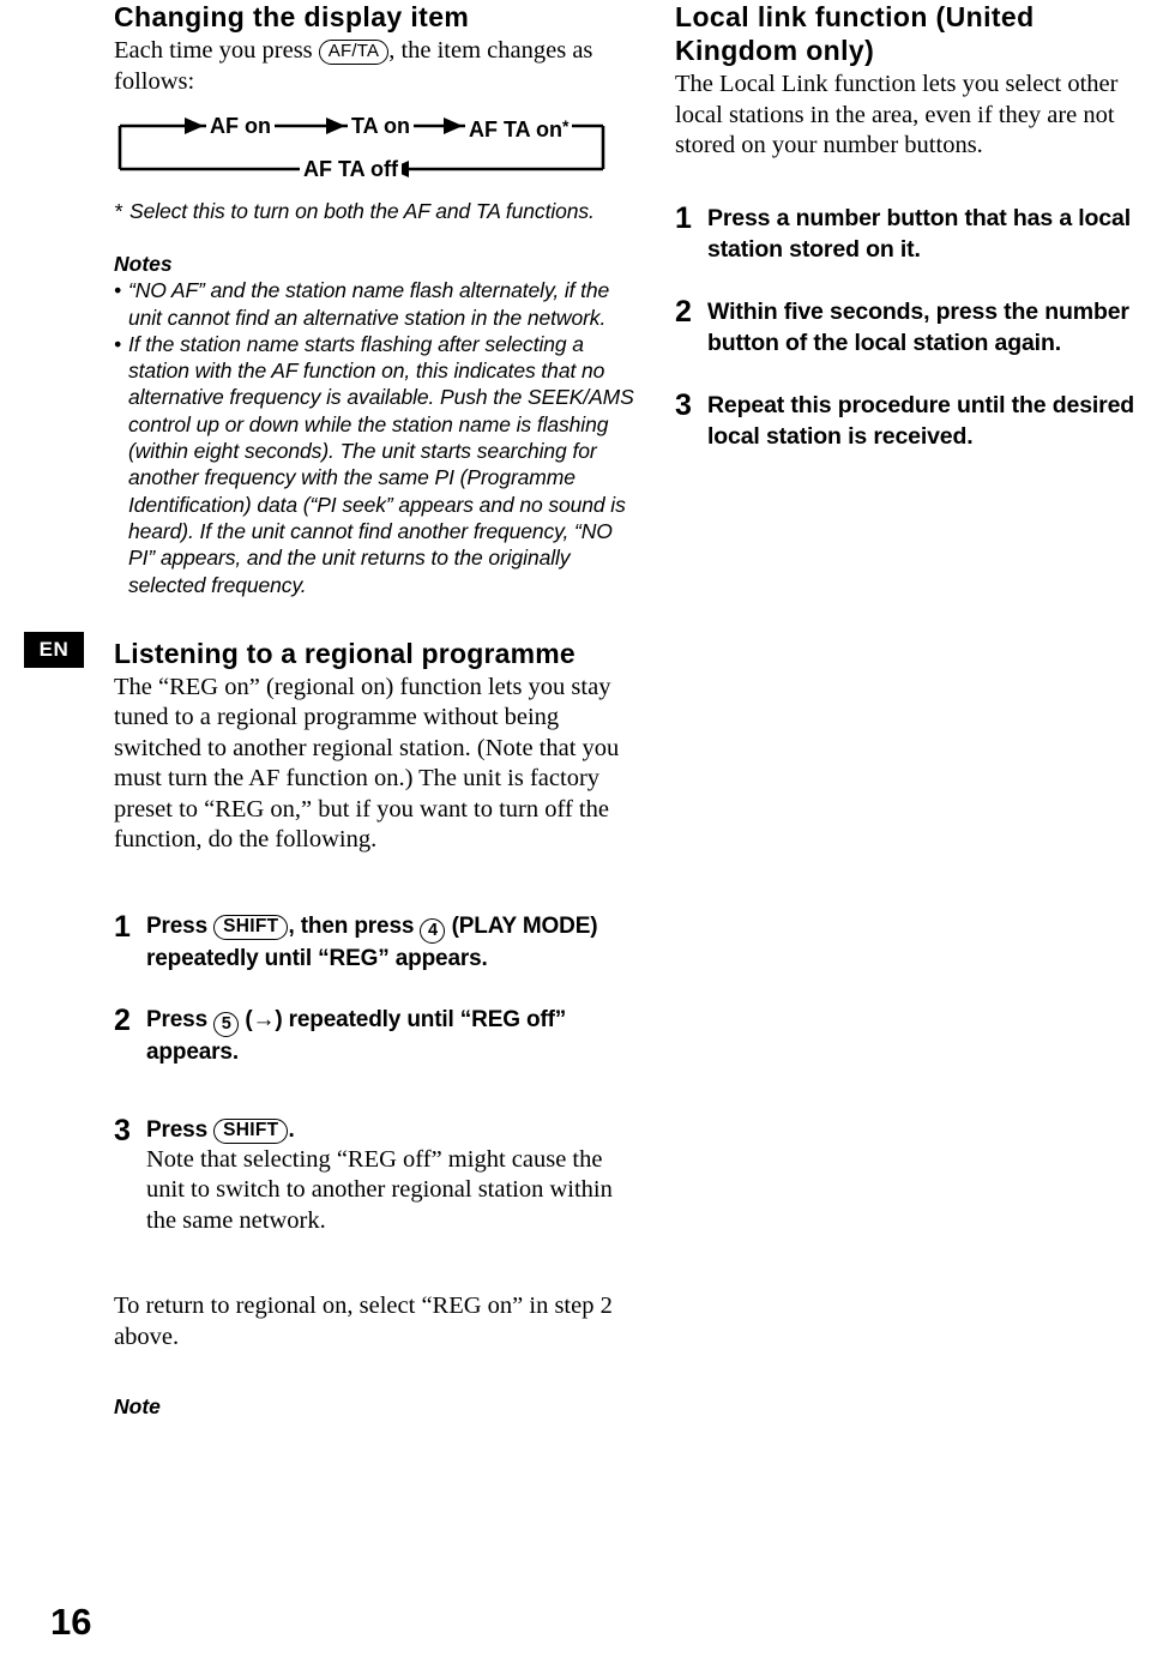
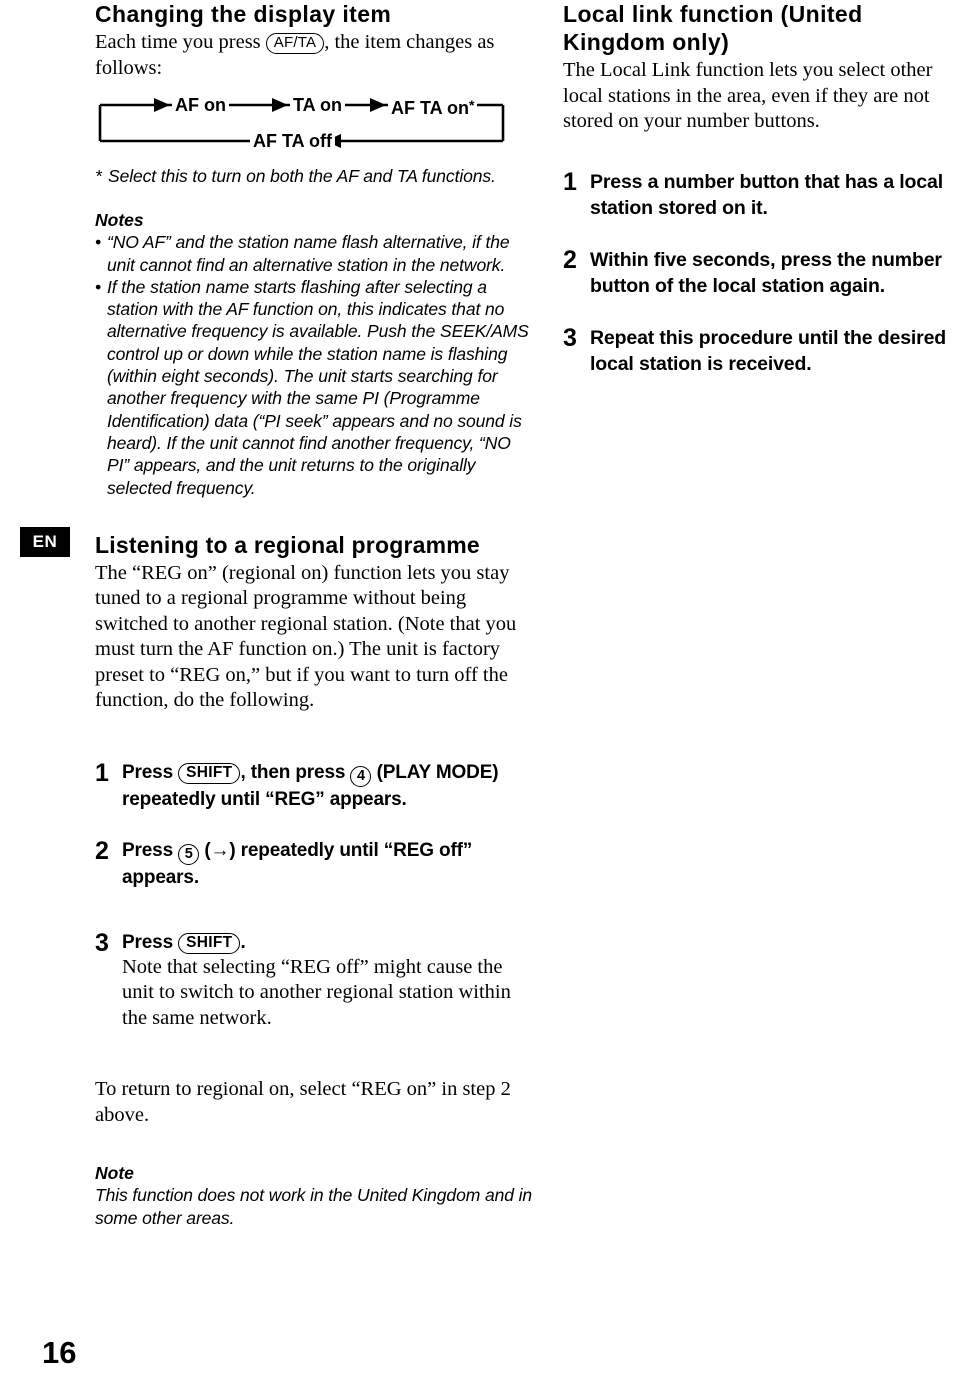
  Changing the display item
  Each time you press AF/TA , the item changes as follows:
  AF on
  TA on
  AF TA on*
  AF TA off
  *
  Select this to turn on both the AF and TA functions.
  Notes
  •
- “NO AF” and the station name flash alternately, if the unit cannot find an alternative station in the network.
+ “NO AF” and the station name flash alternative, if the unit cannot find an alternative station in the network.
  •
  If the station name starts flashing after selecting a station with the AF function on, this indicates that no alternative frequency is available. Push the SEEK/AMS control up or down while the station name is flashing (within eight seconds). The unit starts searching for another frequency with the same PI (Programme Identification) data (“PI seek” appears and no sound is heard). If the unit cannot find another frequency, “NO PI” appears, and the unit returns to the originally selected frequency.
  Listening to a regional programme
  The “REG on” (regional on) function lets you stay tuned to a regional programme without being switched to another regional station. (Note that you must turn the AF function on.) The unit is factory preset to “REG on,” but if you want to turn off the function, do the following.
  1
  Press SHIFT , then press 4 (PLAY MODE) repeatedly until “REG” appears.
  2
  Press 5 (→) repeatedly until “REG off” appears.
  3
  Press SHIFT .
  Note that selecting “REG off” might cause the unit to switch to another regional station within the same network.
  To return to regional on, select “REG on” in step 2 above.
  Note
+ This function does not work in the United Kingdom and in some other areas.
  Local link function (United Kingdom only)
  The Local Link function lets you select other local stations in the area, even if they are not stored on your number buttons.
  1
  Press a number button that has a local station stored on it.
  2
  Within five seconds, press the number button of the local station again.
  3
  Repeat this procedure until the desired local station is received.
  EN
  16
